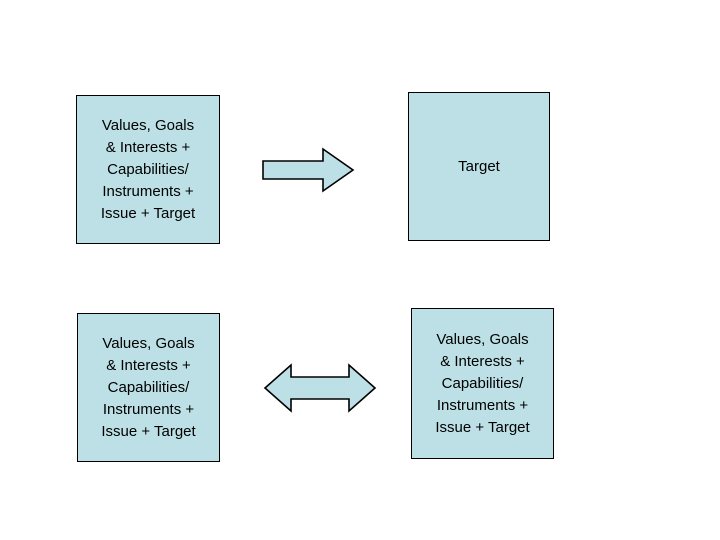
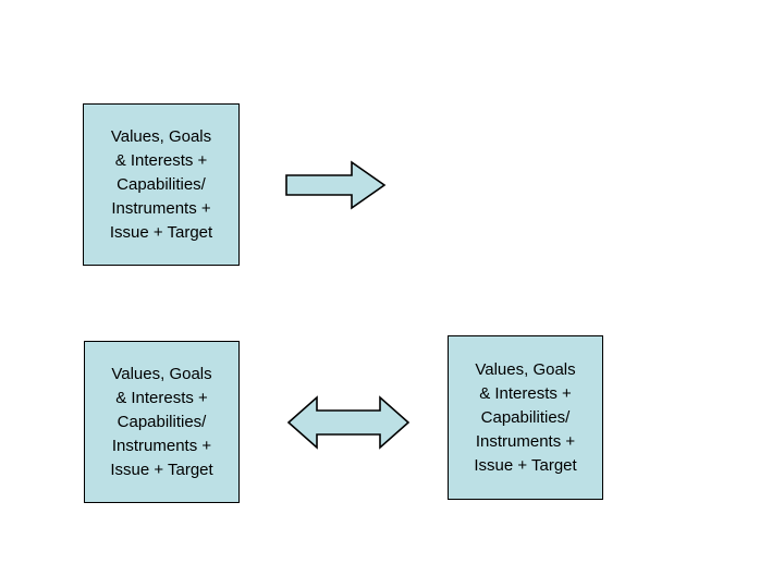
  Values, Goals
  & Interests +
  Capabilities/
  Instruments +
  Issue + Target
- Target
  Values, Goals
  & Interests +
  Capabilities/
  Instruments +
  Issue + Target
  Values, Goals
  & Interests +
  Capabilities/
  Instruments +
  Issue + Target
